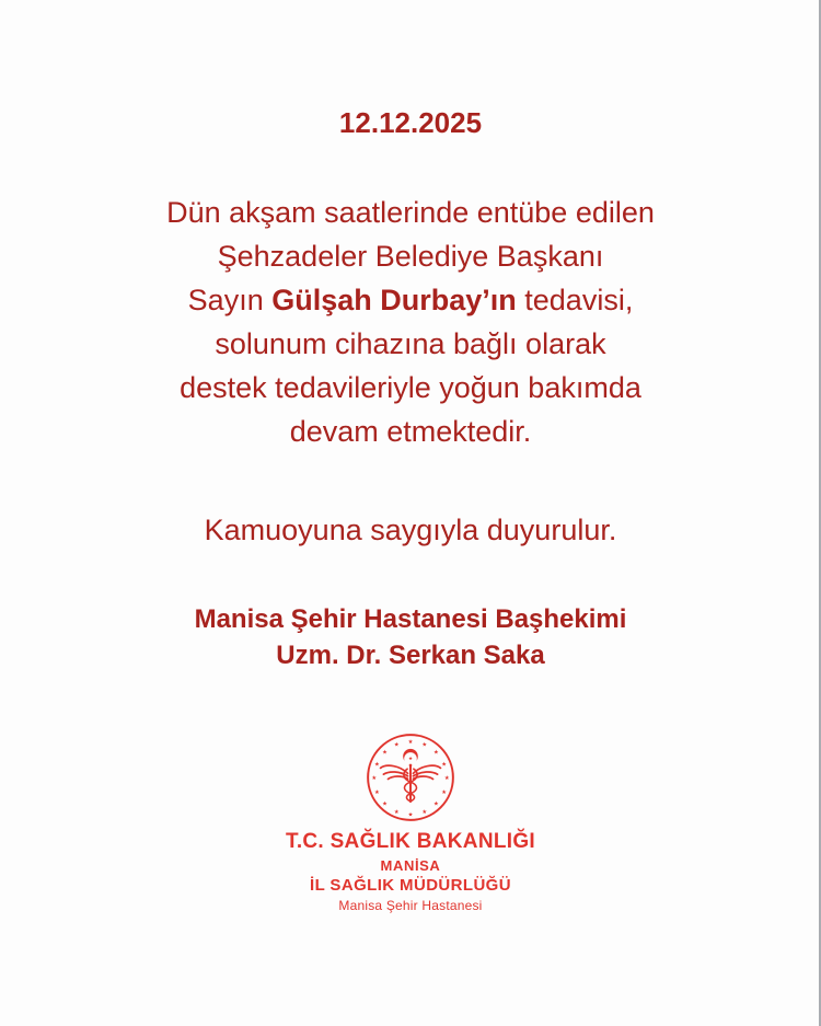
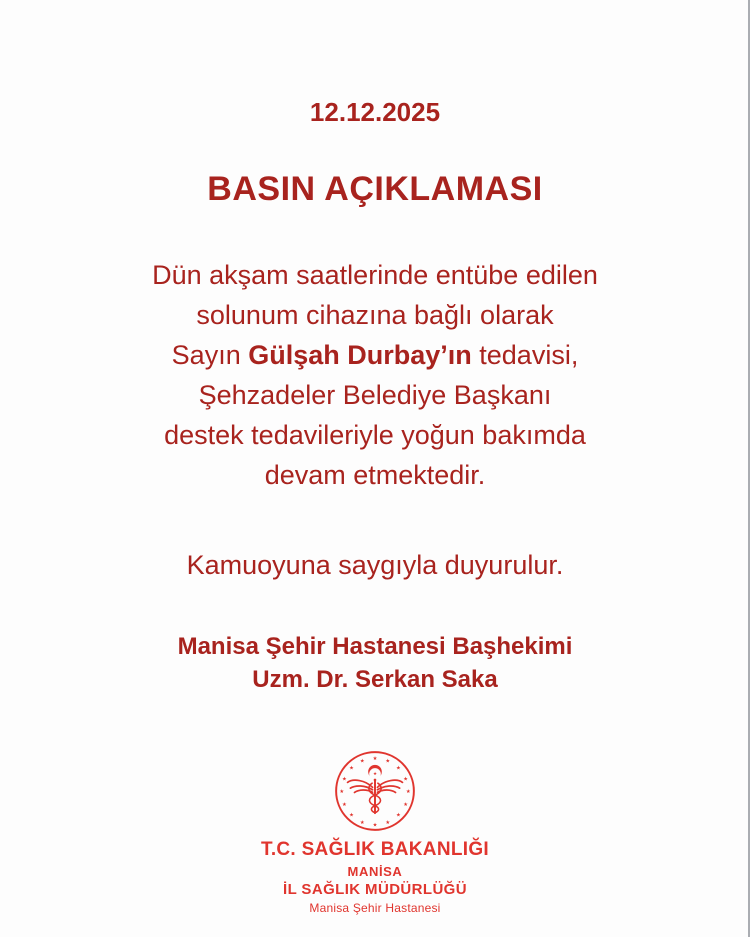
  12.12.2025
+ BASIN AÇIKLAMASI
  Dün akşam saatlerinde entübe edilen
- Şehzadeler Belediye Başkanı
+ solunum cihazına bağlı olarak
  Sayın Gülşah Durbay’ın tedavisi,
- solunum cihazına bağlı olarak
+ Şehzadeler Belediye Başkanı
  destek tedavileriyle yoğun bakımda
  devam etmektedir.
  Kamuoyuna saygıyla duyurulur.
  Manisa Şehir Hastanesi Başhekimi
  Uzm. Dr. Serkan Saka
  T.C. SAĞLIK BAKANLIĞI
  MANİSA
  İL SAĞLIK MÜDÜRLÜĞÜ
  Manisa Şehir Hastanesi
